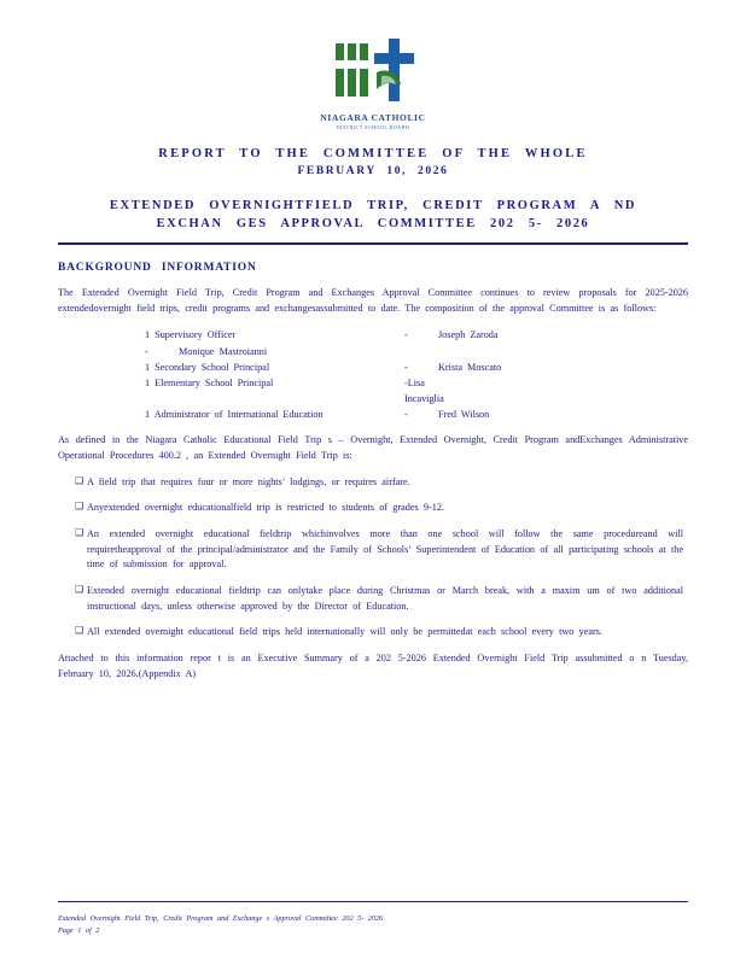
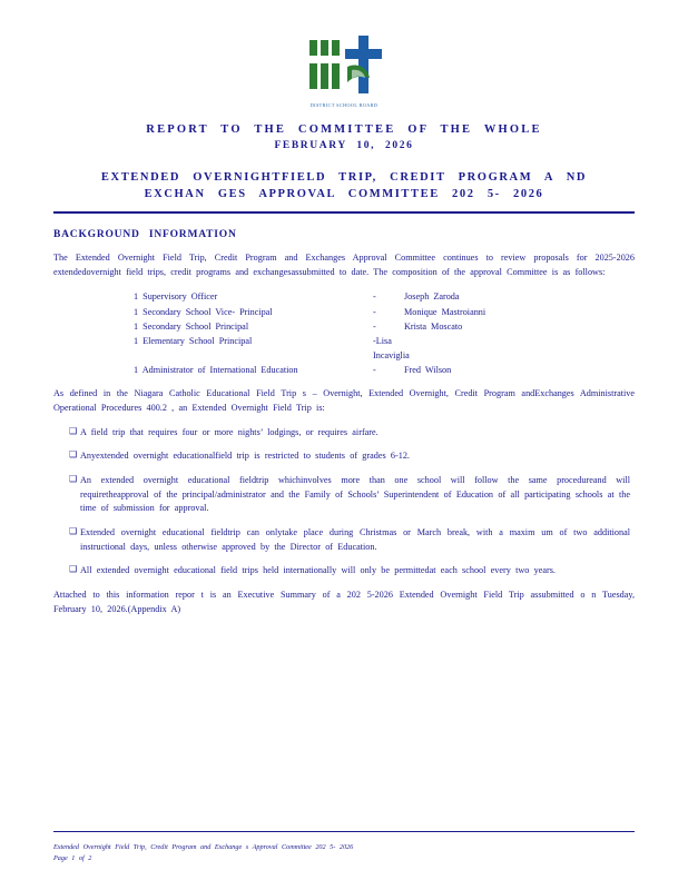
- NIAGARA CATHOLIC
  REPORT TO THE COMMITTEE OF THE WHOLE
  FEBRUARY 10, 2026
  EXTENDED OVERNIGHTFIELD TRIP, CREDIT PROGRAM A ND
  EXCHAN GES APPROVAL COMMITTEE 202 5- 2026
  BACKGROUND INFORMATION
  The Extended Overnight Field Trip, Credit Program and Exchanges Approval Committee continues to review proposals for 2025-2026 extendedovernight field trips, credit programs and exchangesassubmitted to date. The composition of the approval Committee is as follows:
  1 Supervisory Officer
  -
  Joseph Zaroda
+ 1 Secondary School Vice- Principal
  -
  Monique Mastroianni
  1 Secondary School Principal
  -
  Krista Moscato
  1 Elementary School Principal
  -Lisa Incaviglia
  1 Administrator of International Education
  -
  Fred Wilson
  As defined in the Niagara Catholic Educational Field Trip s – Overnight, Extended Overnight, Credit Program andExchanges Administrative Operational Procedures 400.2 , an Extended Overnight Field Trip is:
  ❑
  A field trip that requires four or more nights’ lodgings, or requires airfare.
  ❑
- Anyextended overnight educationalfield trip is restricted to students of grades 9-12.
+ Anyextended overnight educationalfield trip is restricted to students of grades 6-12.
  ❑
  An extended overnight educational fieldtrip whichinvolves more than one school will follow the same procedureand will requiretheapproval of the principal/administrator and the Family of Schools’ Superintendent of Education of all participating schools at the time of submission for approval.
  ❑
  Extended overnight educational fieldtrip can onlytake place during Christmas or March break, with a maxim um of two additional instructional days, unless otherwise approved by the Director of Education.
  ❑
  All extended overnight educational field trips held internationally will only be permittedat each school every two years.
  Attached to this information repor t is an Executive Summary of a 202 5-2026 Extended Overnight Field Trip assubmitted o n Tuesday, February 10, 2026.(Appendix A)
